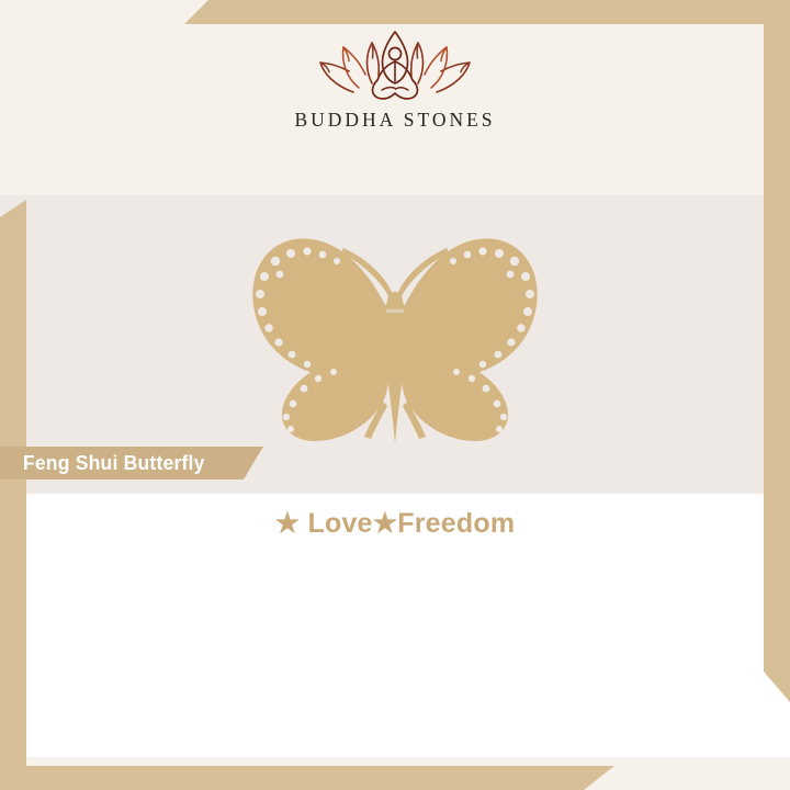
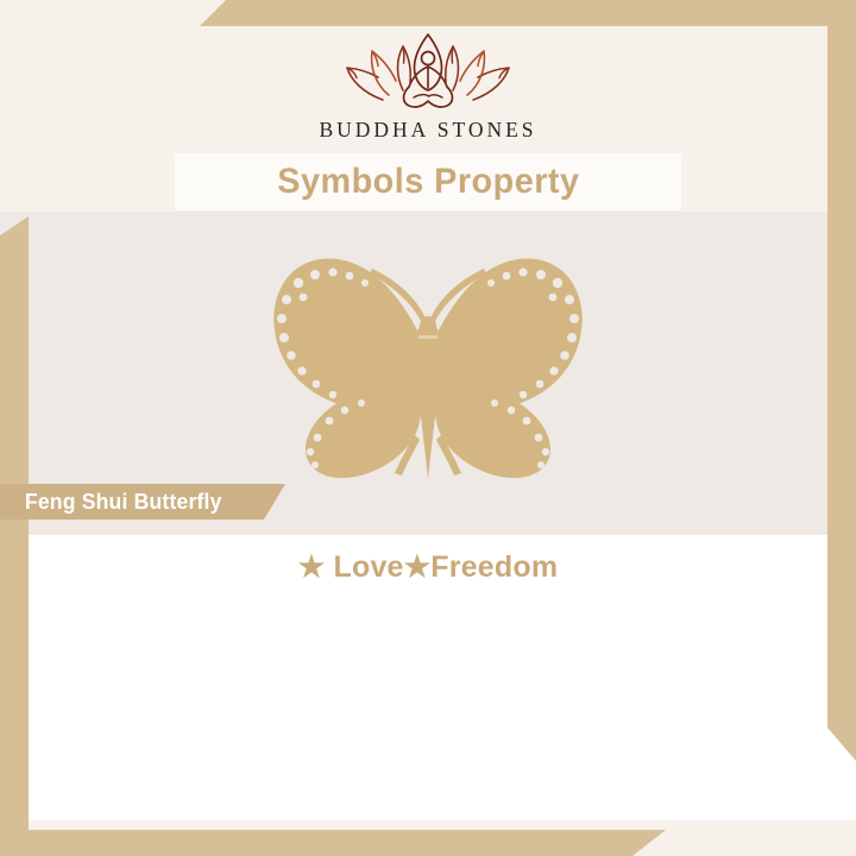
  BUDDHA STONES
+ Symbols Property
  Feng Shui Butterfly
  ★ Love★Freedom
